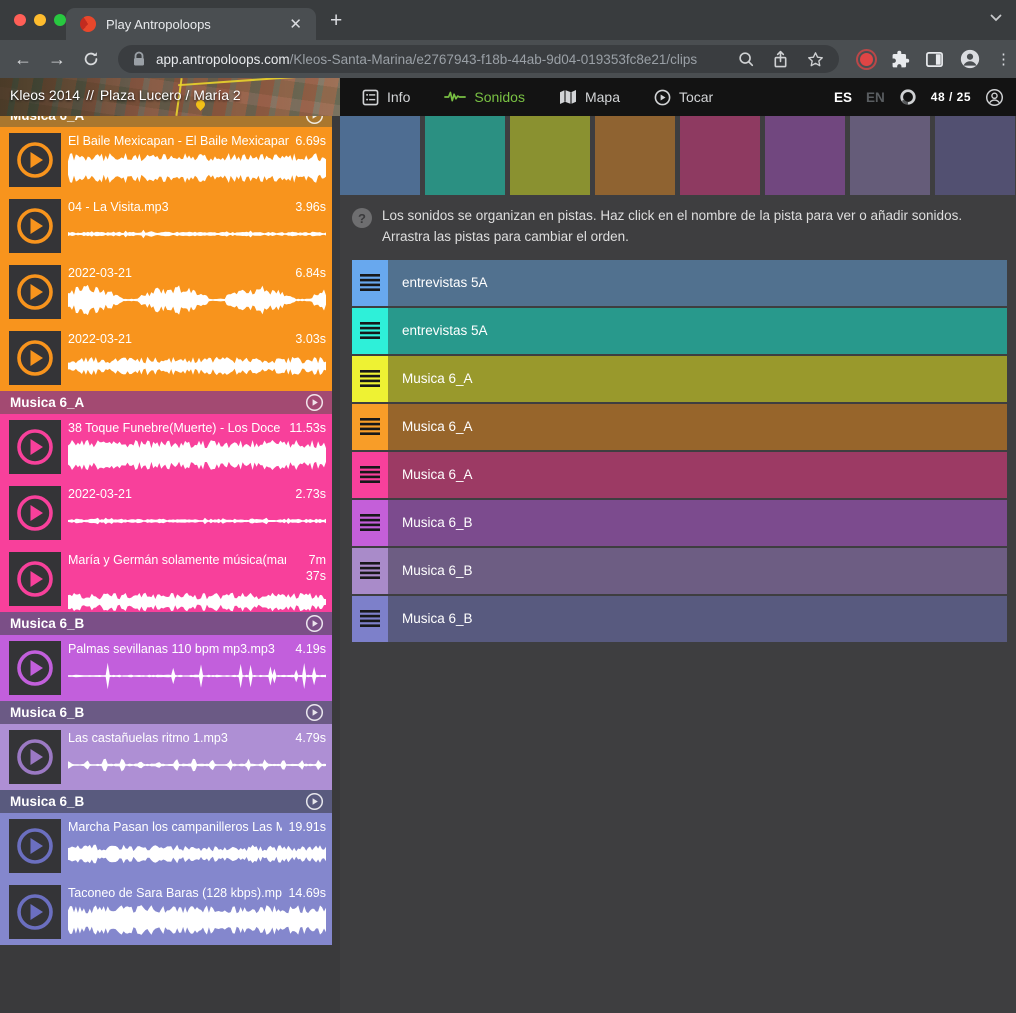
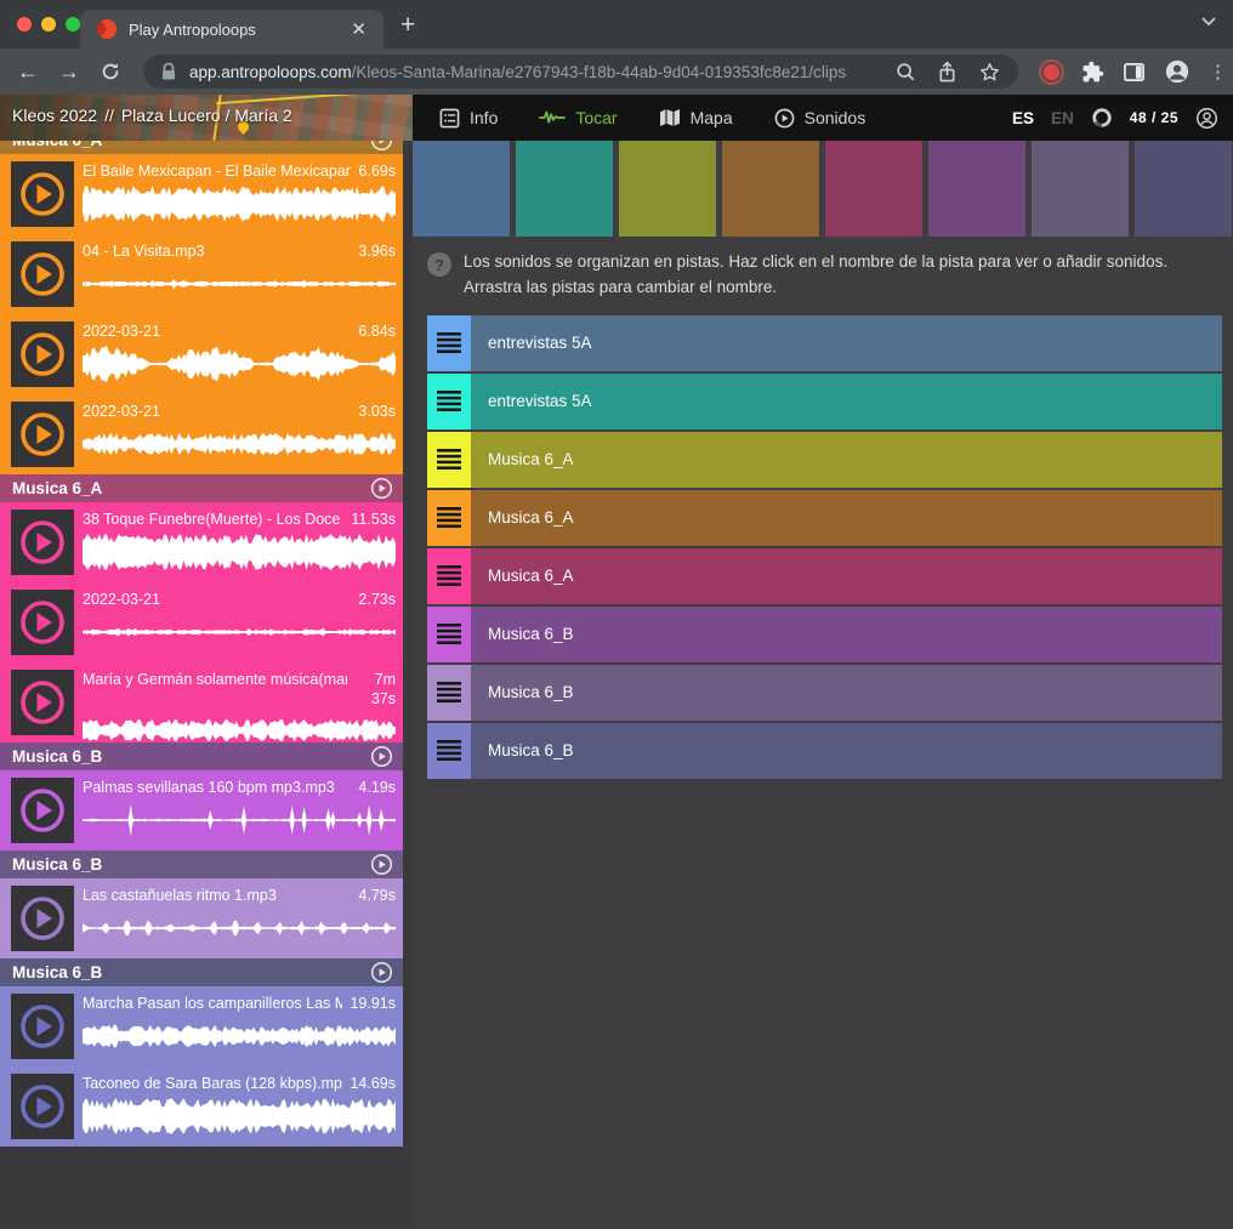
  Play Antropoloops
  ✕
  +
  ←
  →
  app.antropoloops.com/Kleos-Santa-Marina/e2767943-f18b-44ab-9d04-019353fc8e21/clips
  ⋮
- Kleos 2014 // Plaza Lucero / María 2
+ Kleos 2022 // Plaza Lucero / María 2
  Info
- Sonidos
+ Tocar
  Mapa
- Tocar
+ Sonidos
  ES
  EN
  48 / 25
  Musica 6_A
  El Baile Mexicapan - El Baile Mexicapan
  6.69s
  04 - La Visita.mp3
  3.96s
  2022-03-21
  6.84s
  2022-03-21
  3.03s
  Musica 6_A
  38 Toque Funebre(Muerte) - Los Doce
  11.53s
  2022-03-21
  2.73s
  María y Germán solamente música(ma
  7m 37s
  Musica 6_B
- Palmas sevillanas 110 bpm mp3.mp3
+ Palmas sevillanas 160 bpm mp3.mp3
  4.19s
  Musica 6_B
  Las castañuelas ritmo 1.mp3
  4.79s
  Musica 6_B
  Marcha Pasan los campanilleros Las M
  19.91s
  Taconeo de Sara Baras (128 kbps).mp
  14.69s
  ?
- Los sonidos se organizan en pistas. Haz click en el nombre de la pista para ver o añadir sonidos. Arrastra las pistas para cambiar el orden.
+ Los sonidos se organizan en pistas. Haz click en el nombre de la pista para ver o añadir sonidos. Arrastra las pistas para cambiar el nombre.
  entrevistas 5A
  entrevistas 5A
  Musica 6_A
  Musica 6_A
  Musica 6_A
  Musica 6_B
  Musica 6_B
  Musica 6_B
